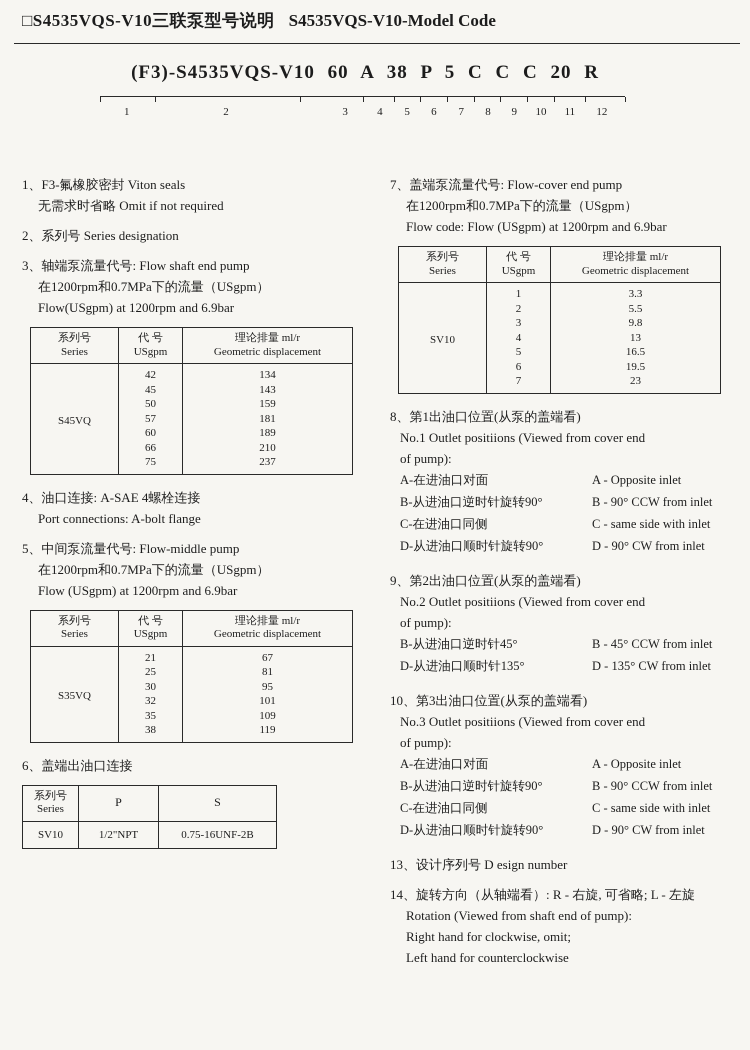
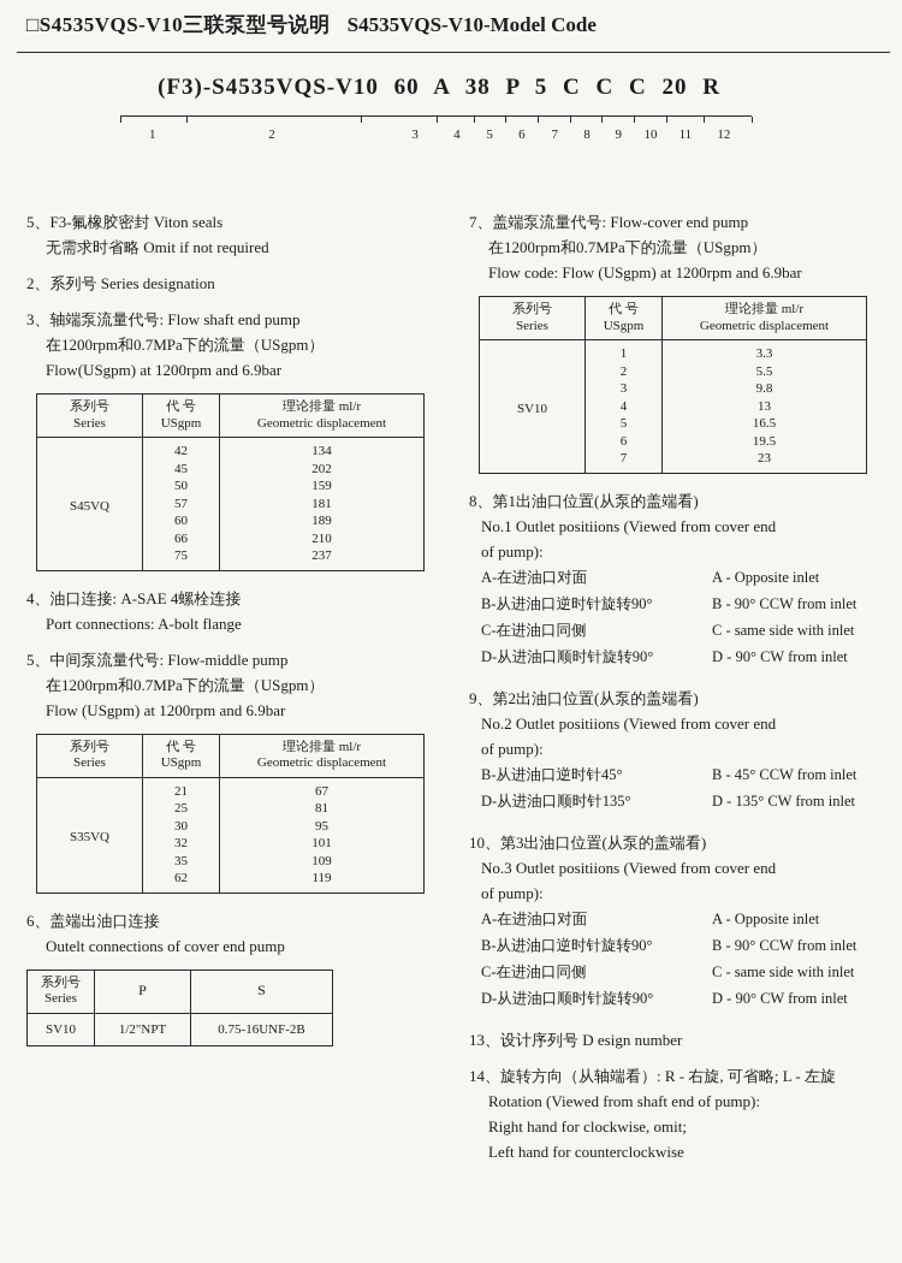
  □S4535VQS-V10三联泵型号说明
  S4535VQS-V10-Model Code
  (F3)-S4535VQS-V10 60 A 38 P 5 C C C 20 R
  1
  2
  3
  4
  5
  6
  7
  8
  9
  10
  11
  12
- 1、F3-氟橡胶密封 Viton seals
+ 5、F3-氟橡胶密封 Viton seals
  无需求时省略 Omit if not required
  2、系列号 Series designation
  3、轴端泵流量代号: Flow shaft end pump
  在1200rpm和0.7MPa下的流量（USgpm）
  Flow(USgpm) at 1200rpm and 6.9bar
  系列号Series	代 号USgpm	理论排量 ml/rGeometric displacement
  S45VQ	42	134
- 45	143
+ 45	202
  50	159
  57	181
  60	189
  66	210
  75	237
  4、油口连接: A-SAE 4螺栓连接
  Port connections: A-bolt flange
  5、中间泵流量代号: Flow-middle pump
  在1200rpm和0.7MPa下的流量（USgpm）
  Flow (USgpm) at 1200rpm and 6.9bar
  系列号Series	代 号USgpm	理论排量 ml/rGeometric displacement
  S35VQ	21	67
  25	81
  30	95
  32	101
  35	109
- 38	119
+ 62	119
  6、盖端出油口连接
+ Outelt connections of cover end pump
  系列号Series	P	S
  SV10	1/2"NPT	0.75-16UNF-2B
  7、盖端泵流量代号: Flow-cover end pump
  在1200rpm和0.7MPa下的流量（USgpm）
  Flow code: Flow (USgpm) at 1200rpm and 6.9bar
  系列号Series	代 号USgpm	理论排量 ml/rGeometric displacement
  SV10	1	3.3
  2	5.5
  3	9.8
  4	13
  5	16.5
  6	19.5
  7	23
  8、第1出油口位置(从泵的盖端看)
  No.1 Outlet positiions (Viewed from cover end
  of pump):
  A-在进油口对面
  A - Opposite inlet
  B-从进油口逆时针旋转90°
  B - 90° CCW from inlet
  C-在进油口同侧
  C - same side with inlet
  D-从进油口顺时针旋转90°
  D - 90° CW from inlet
  9、第2出油口位置(从泵的盖端看)
  No.2 Outlet positiions (Viewed from cover end
  of pump):
  B-从进油口逆时针45°
  B - 45° CCW from inlet
  D-从进油口顺时针135°
  D - 135° CW from inlet
  10、第3出油口位置(从泵的盖端看)
  No.3 Outlet positiions (Viewed from cover end
  of pump):
  A-在进油口对面
  A - Opposite inlet
  B-从进油口逆时针旋转90°
  B - 90° CCW from inlet
  C-在进油口同侧
  C - same side with inlet
  D-从进油口顺时针旋转90°
  D - 90° CW from inlet
  13、设计序列号 D esign number
  14、旋转方向（从轴端看）: R - 右旋, 可省略; L - 左旋
  Rotation (Viewed from shaft end of pump):
  Right hand for clockwise, omit;
  Left hand for counterclockwise
